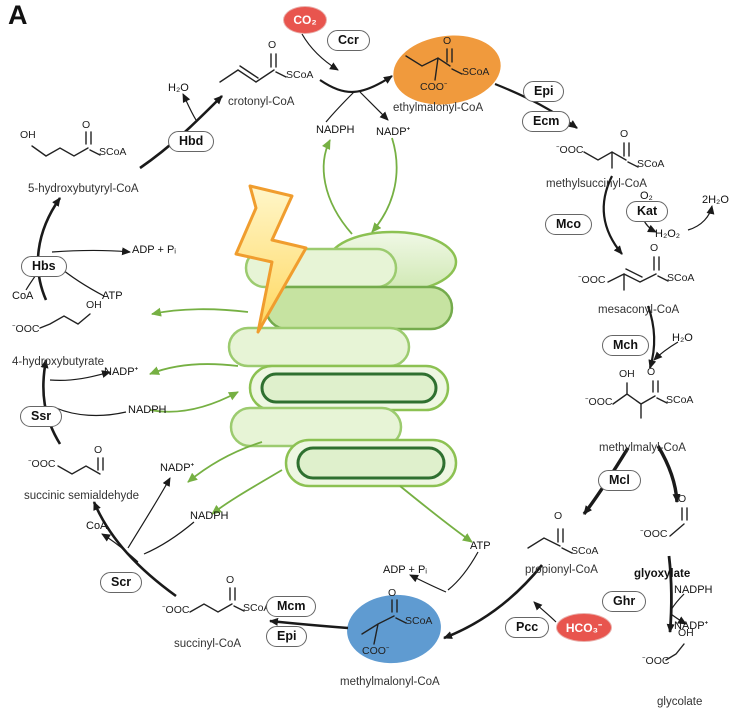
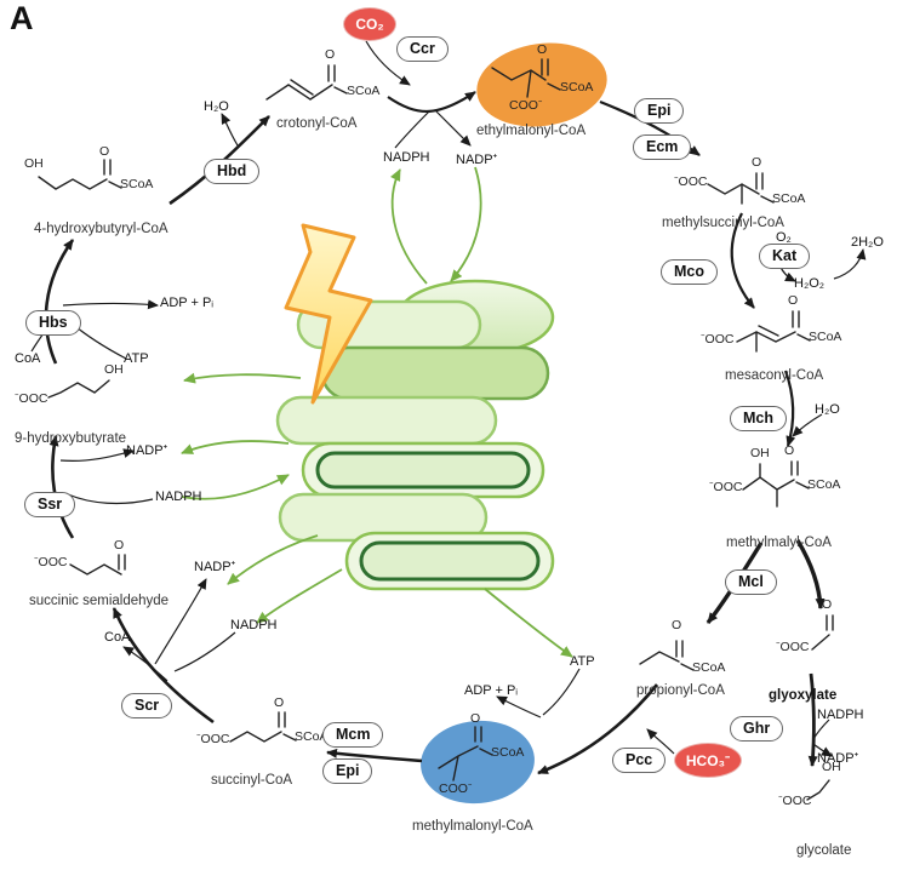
  A
  CO₂
  HCO₃⁻
  Ccr
  Epi
  Ecm
  Kat
  Mco
  Mch
  Mcl
  Ghr
  Pcc
  Mcm
  Epi
  Scr
  Ssr
  Hbs
  Hbd
  H₂O
  NADPH
  NADP⁺
  O₂
  2H₂O
  H₂O₂
  H₂O
  NADPH
  NADP⁺
  ATP
  ADP + Pᵢ
  CoA
  NADPH
  NADP⁺
  NADPH
  NADP⁺
  ATP
  ADP + Pᵢ
  CoA
  O
  SCoA
  crotonyl-CoA
  O
  SCoA
  COO⁻
  ethylmalonyl-CoA
  ⁻OOC
  O
  SCoA
  methylsuccinyl-CoA
  ⁻OOC
  O
  SCoA
  mesaconyl-CoA
  ⁻OOC
  OH
  O
  SCoA
  methylmalyl-CoA
  O
  ⁻OOC
  glyoxylate
  OH
  ⁻OOC
  glycolate
  O
  SCoA
  propionyl-CoA
  O
  SCoA
  COO⁻
  methylmalonyl-CoA
  ⁻OOC
  O
  SCo
  succinyl-CoA
  ⁻OOC
  O
  succinic semialdehyde
  OH
  ⁻OOC
- 4-hydroxybutyrate
+ 9-hydroxybutyrate
  OH
  O
  SCoA
- 5-hydroxybutyryl-CoA
+ 4-hydroxybutyryl-CoA
